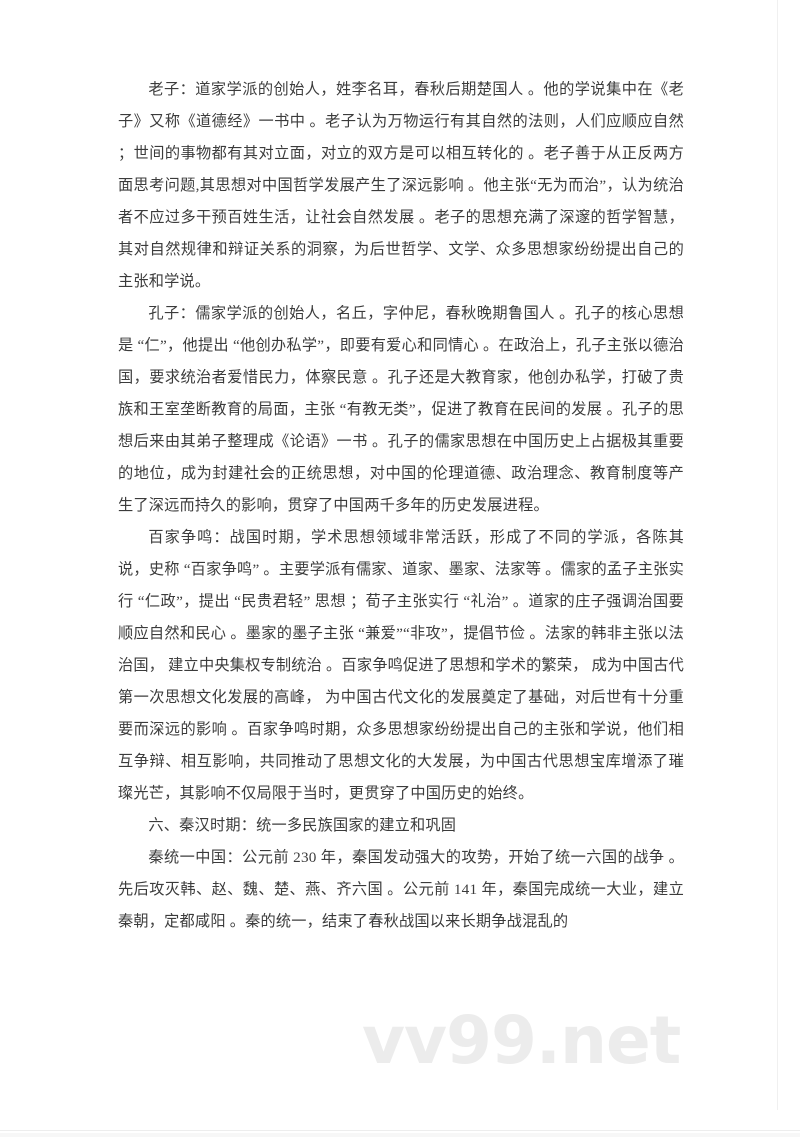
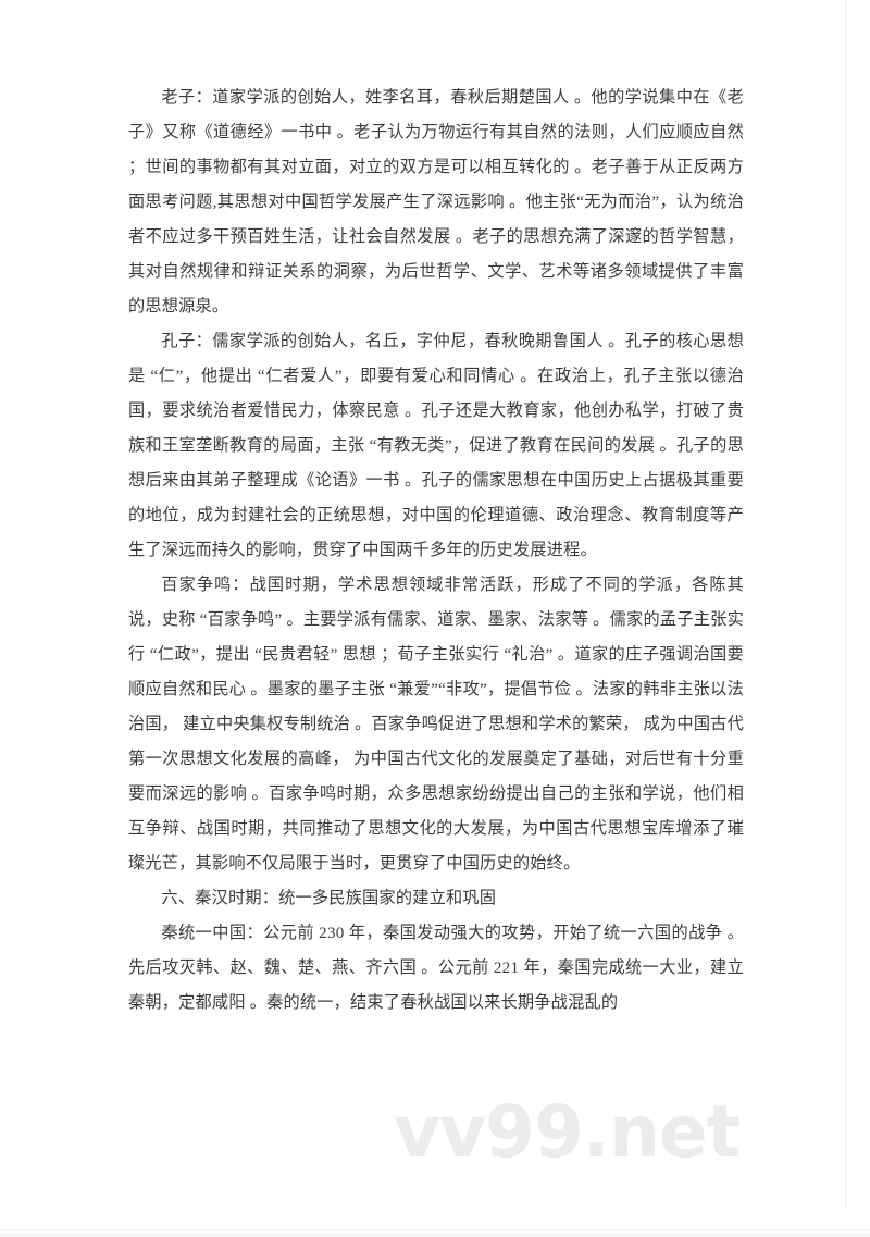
- 老子：道家学派的创始人，姓李名耳，春秋后期楚国人 。他的学说集中在《老子》又称《道德经》一书中 。老子认为万物运行有其自然的法则，人们应顺应自然 ；世间的事物都有其对立面，对立的双方是可以相互转化的 。老子善于从正反两方面思考问题,其思想对中国哲学发展产生了深远影响 。他主张“无为而治”，认为统治者不应过多干预百姓生活，让社会自然发展 。老子的思想充满了深邃的哲学智慧，其对自然规律和辩证关系的洞察，为后世哲学、文学、众多思想家纷纷提出自己的主张和学说。
+ 老子：道家学派的创始人，姓李名耳，春秋后期楚国人 。他的学说集中在《老子》又称《道德经》一书中 。老子认为万物运行有其自然的法则，人们应顺应自然 ；世间的事物都有其对立面，对立的双方是可以相互转化的 。老子善于从正反两方面思考问题,其思想对中国哲学发展产生了深远影响 。他主张“无为而治”，认为统治者不应过多干预百姓生活，让社会自然发展 。老子的思想充满了深邃的哲学智慧，其对自然规律和辩证关系的洞察，为后世哲学、文学、艺术等诸多领域提供了丰富的思想源泉。
- 孔子：儒家学派的创始人，名丘，字仲尼，春秋晚期鲁国人 。孔子的核心思想是 “仁”，他提出 “他创办私学”，即要有爱心和同情心 。在政治上，孔子主张以德治国，要求统治者爱惜民力，体察民意 。孔子还是大教育家，他创办私学，打破了贵族和王室垄断教育的局面，主张 “有教无类”，促进了教育在民间的发展 。孔子的思想后来由其弟子整理成《论语》一书 。孔子的儒家思想在中国历史上占据极其重要的地位，成为封建社会的正统思想，对中国的伦理道德、政治理念、教育制度等产生了深远而持久的影响，贯穿了中国两千多年的历史发展进程。
+ 孔子：儒家学派的创始人，名丘，字仲尼，春秋晚期鲁国人 。孔子的核心思想是 “仁”，他提出 “仁者爱人”，即要有爱心和同情心 。在政治上，孔子主张以德治国，要求统治者爱惜民力，体察民意 。孔子还是大教育家，他创办私学，打破了贵族和王室垄断教育的局面，主张 “有教无类”，促进了教育在民间的发展 。孔子的思想后来由其弟子整理成《论语》一书 。孔子的儒家思想在中国历史上占据极其重要的地位，成为封建社会的正统思想，对中国的伦理道德、政治理念、教育制度等产生了深远而持久的影响，贯穿了中国两千多年的历史发展进程。
- 百家争鸣：战国时期，学术思想领域非常活跃，形成了不同的学派，各陈其说，史称 “百家争鸣” 。主要学派有儒家、道家、墨家、法家等 。儒家的孟子主张实行 “仁政”，提出 “民贵君轻” 思想 ；荀子主张实行 “礼治” 。道家的庄子强调治国要顺应自然和民心 。墨家的墨子主张 “兼爱”“非攻”，提倡节俭 。法家的韩非主张以法治国， 建立中央集权专制统治 。百家争鸣促进了思想和学术的繁荣， 成为中国古代第一次思想文化发展的高峰， 为中国古代文化的发展奠定了基础，对后世有十分重要而深远的影响 。百家争鸣时期，众多思想家纷纷提出自己的主张和学说，他们相互争辩、相互影响，共同推动了思想文化的大发展，为中国古代思想宝库增添了璀璨光芒，其影响不仅局限于当时，更贯穿了中国历史的始终。
+ 百家争鸣：战国时期，学术思想领域非常活跃，形成了不同的学派，各陈其说，史称 “百家争鸣” 。主要学派有儒家、道家、墨家、法家等 。儒家的孟子主张实行 “仁政”，提出 “民贵君轻” 思想 ；荀子主张实行 “礼治” 。道家的庄子强调治国要顺应自然和民心 。墨家的墨子主张 “兼爱”“非攻”，提倡节俭 。法家的韩非主张以法治国， 建立中央集权专制统治 。百家争鸣促进了思想和学术的繁荣， 成为中国古代第一次思想文化发展的高峰， 为中国古代文化的发展奠定了基础，对后世有十分重要而深远的影响 。百家争鸣时期，众多思想家纷纷提出自己的主张和学说，他们相互争辩、战国时期，共同推动了思想文化的大发展，为中国古代思想宝库增添了璀璨光芒，其影响不仅局限于当时，更贯穿了中国历史的始终。
  六、秦汉时期：统一多民族国家的建立和巩固
- 秦统一中国：公元前 230 年，秦国发动强大的攻势，开始了统一六国的战争 。先后攻灭韩、赵、魏、楚、燕、齐六国 。公元前 141 年，秦国完成统一大业，建立秦朝，定都咸阳 。秦的统一，结束了春秋战国以来长期争战混乱的
+ 秦统一中国：公元前 230 年，秦国发动强大的攻势，开始了统一六国的战争 。先后攻灭韩、赵、魏、楚、燕、齐六国 。公元前 221 年，秦国完成统一大业，建立秦朝，定都咸阳 。秦的统一，结束了春秋战国以来长期争战混乱的
